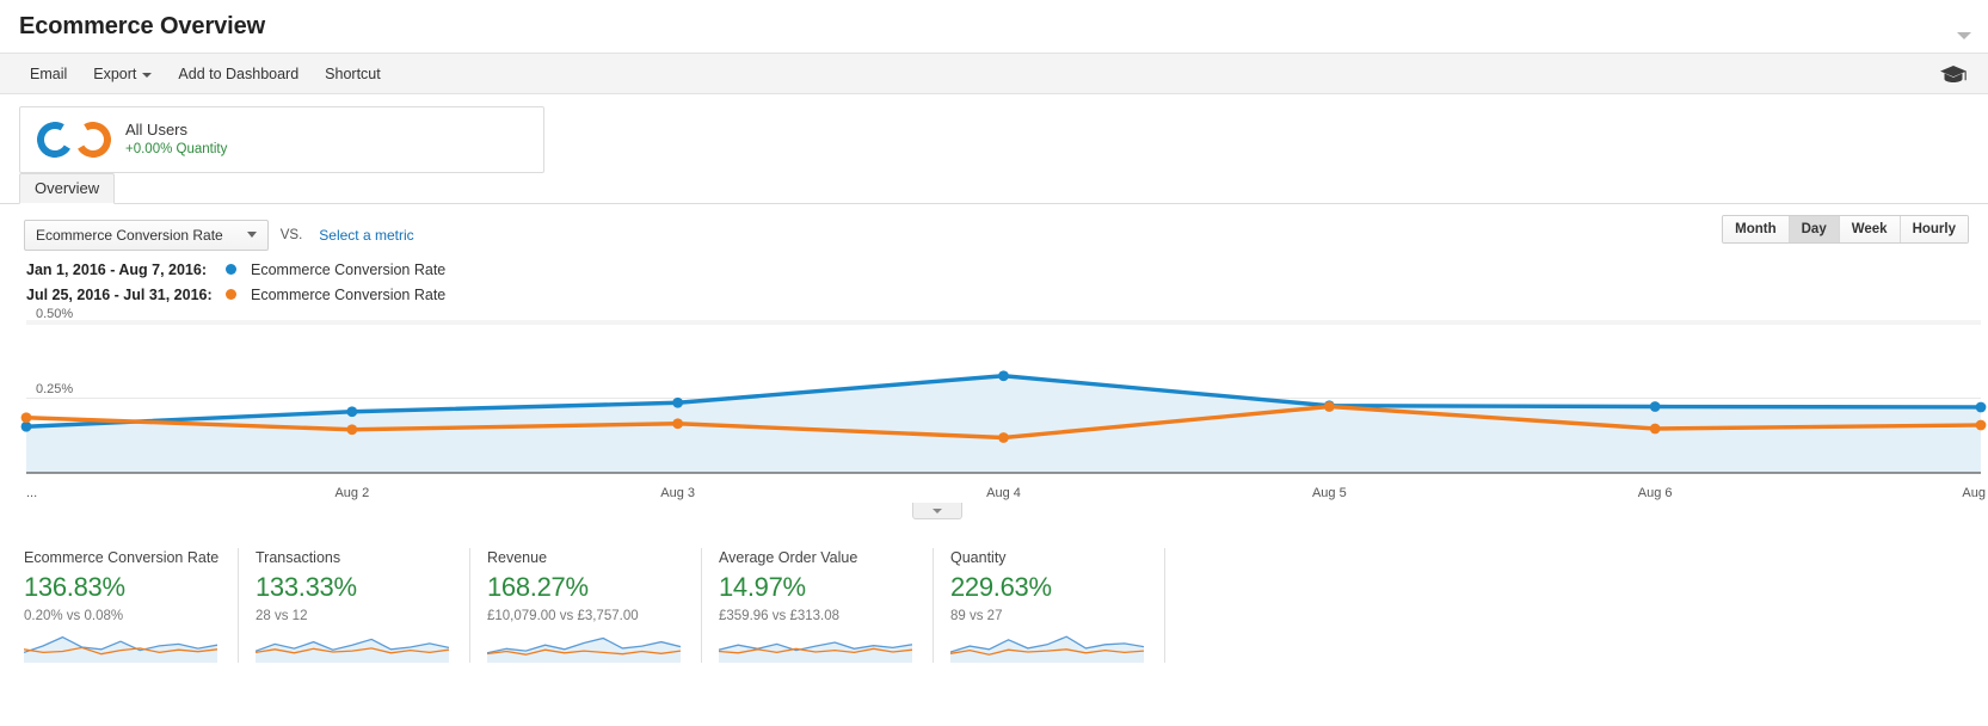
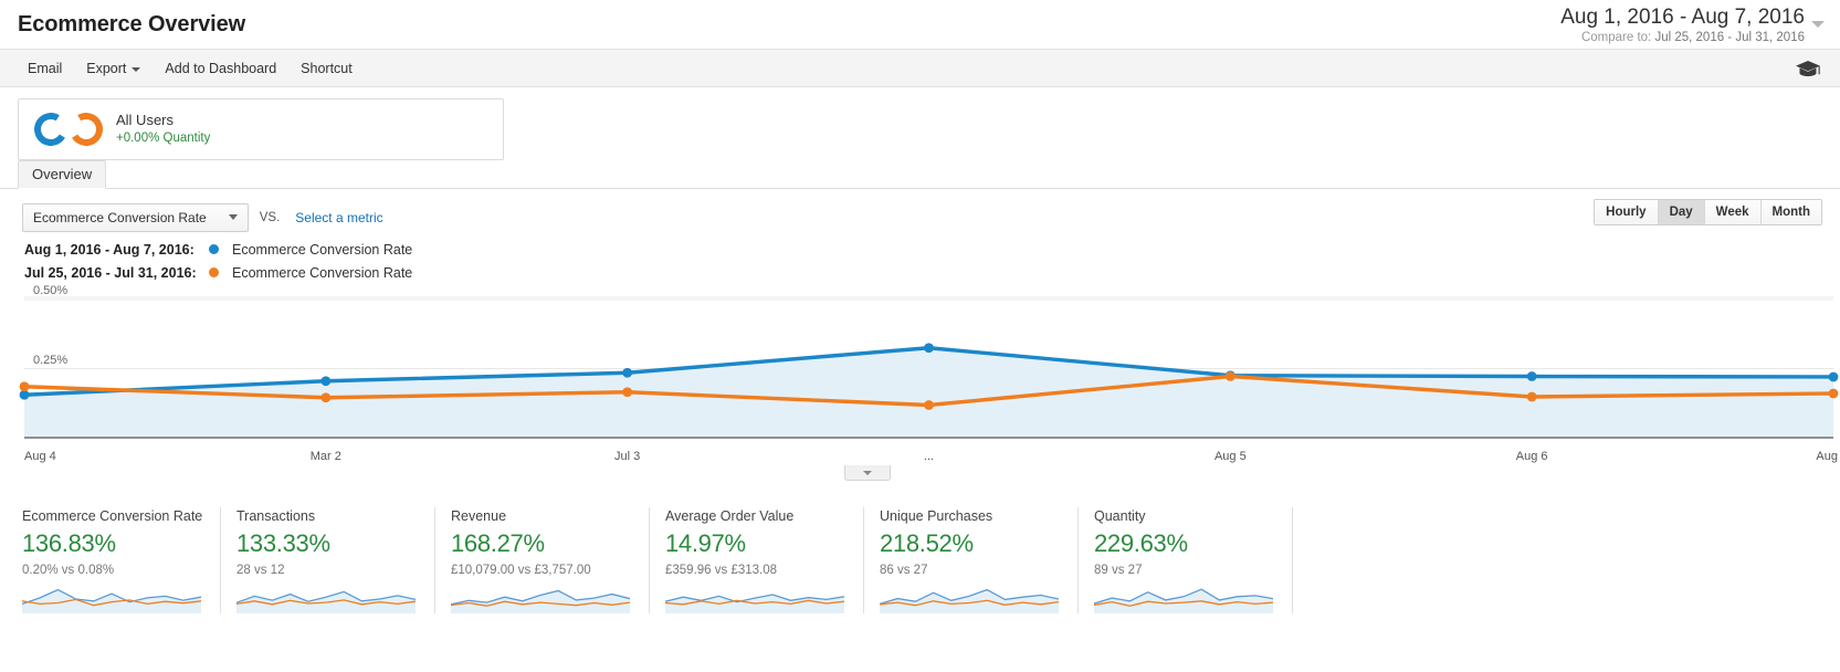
  Ecommerce Overview
+ Aug 1, 2016 - Aug 7, 2016
+ Compare to: Jul 25, 2016 - Jul 31, 2016
  Email
  Export
  Add to Dashboard
  Shortcut
  All Users
  +0.00% Quantity
  Overview
  Ecommerce Conversion Rate
  VS.
  Select a metric
- Month
+ Hourly
  Day
  Week
- Hourly
+ Month
- Jan 1, 2016 - Aug 7, 2016:
+ Aug 1, 2016 - Aug 7, 2016:
  Ecommerce Conversion Rate
  Jul 25, 2016 - Jul 31, 2016:
  Ecommerce Conversion Rate
  0.50%
  0.25%
- ...
+ Aug 4
- Aug 2
+ Mar 2
- Aug 3
+ Jul 3
- Aug 4
+ ...
  Aug 5
  Aug 6
  Aug
  Ecommerce Conversion Rate
  136.83%
  0.20% vs 0.08%
  Transactions
  133.33%
  28 vs 12
  Revenue
  168.27%
  £10,079.00 vs £3,757.00
  Average Order Value
  14.97%
  £359.96 vs £313.08
+ Unique Purchases
+ 218.52%
+ 86 vs 27
  Quantity
  229.63%
  89 vs 27
